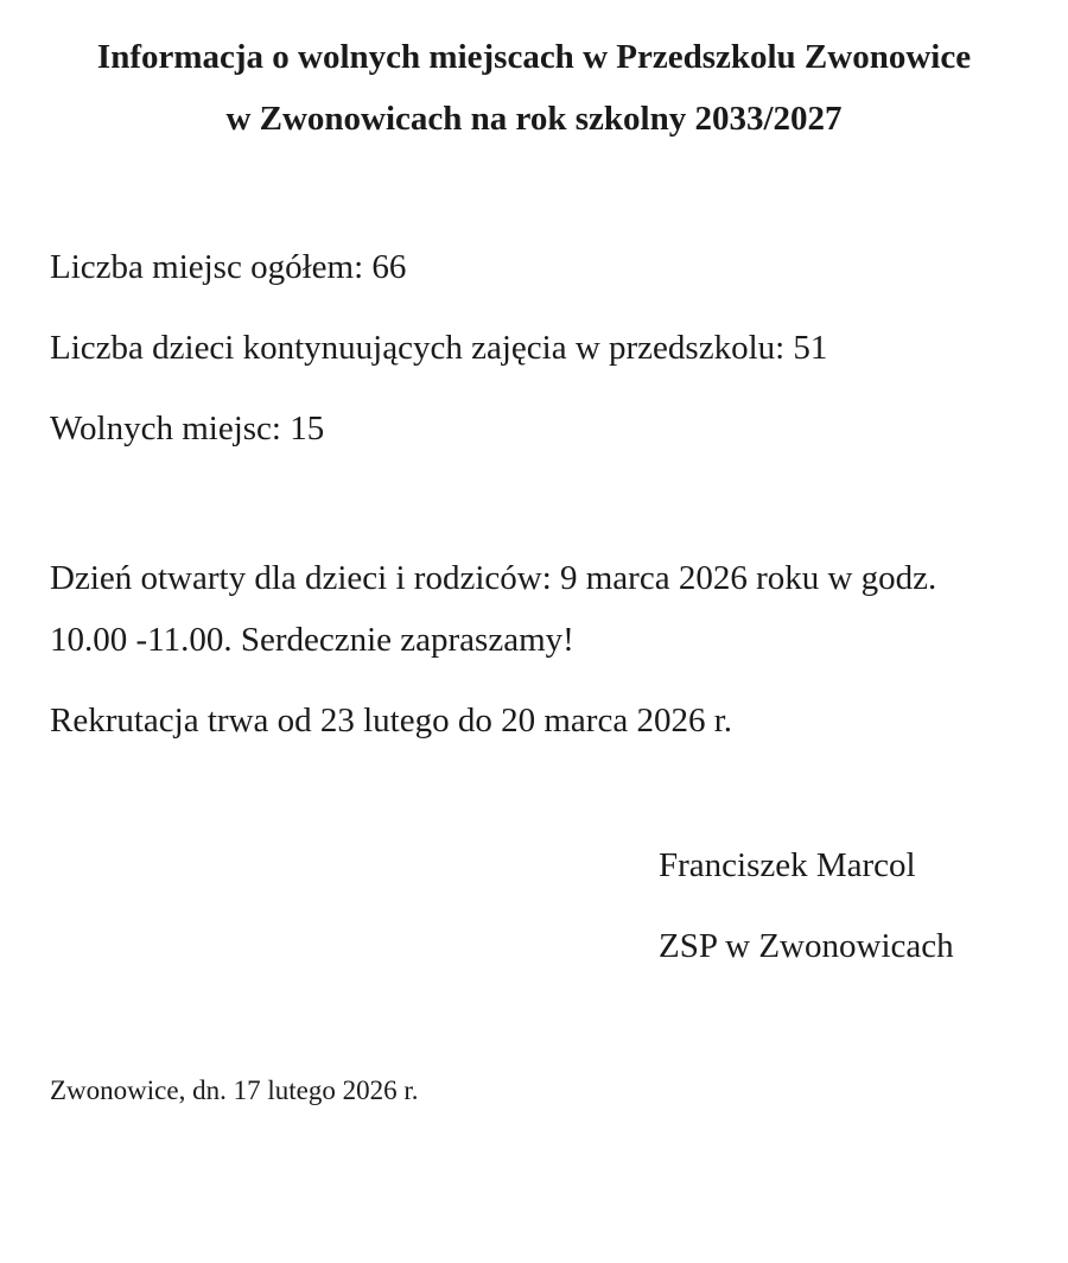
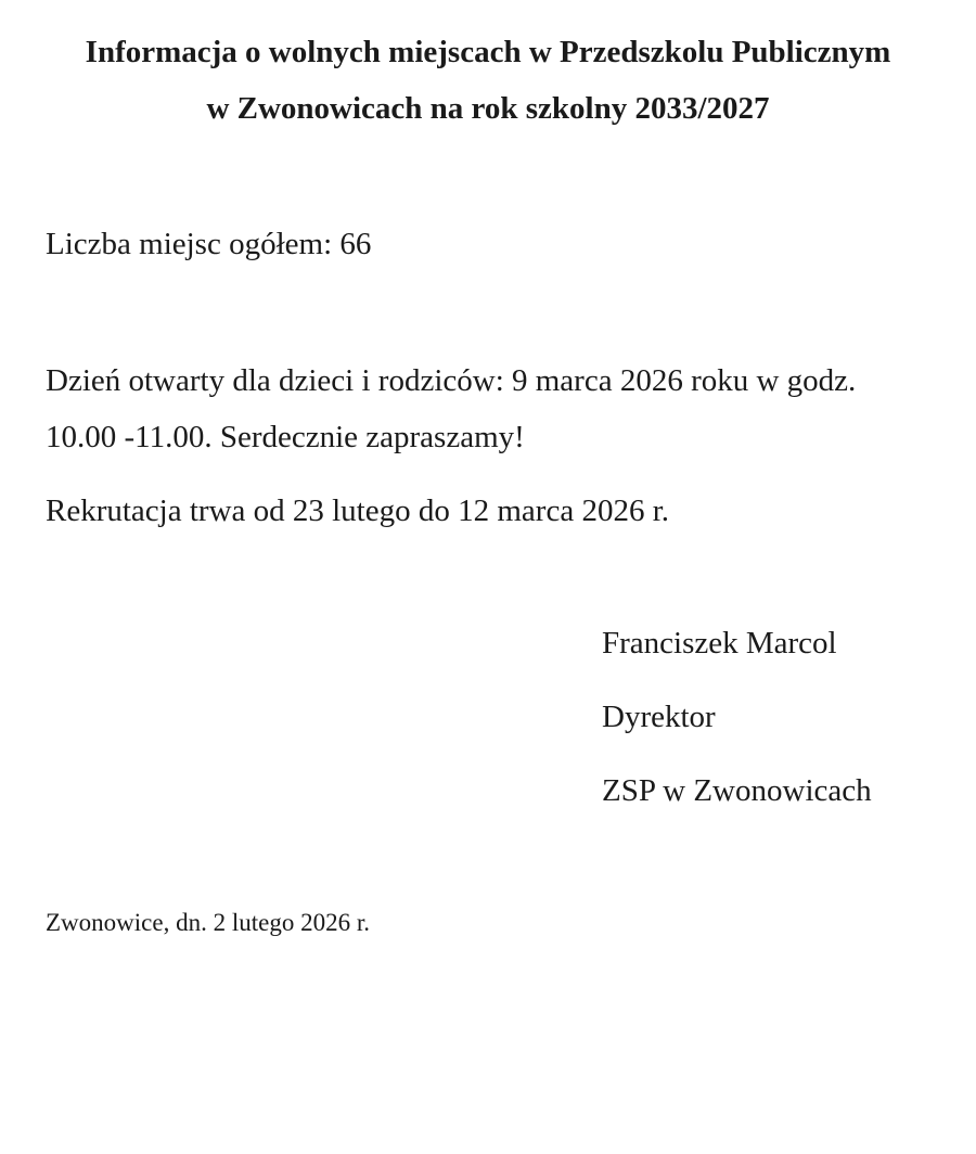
- Informacja o wolnych miejscach w Przedszkolu Zwonowice
+ Informacja o wolnych miejscach w Przedszkolu Publicznym
  w Zwonowicach na rok szkolny 2033/2027
  Liczba miejsc ogółem: 66
- Liczba dzieci kontynuujących zajęcia w przedszkolu: 51
- Wolnych miejsc: 15
  Dzień otwarty dla dzieci i rodziców: 9 marca 2026 roku w godz. 10.00 -11.00. Serdecznie zapraszamy!
- Rekrutacja trwa od 23 lutego do 20 marca 2026 r.
+ Rekrutacja trwa od 23 lutego do 12 marca 2026 r.
  Franciszek Marcol
+ Dyrektor
  ZSP w Zwonowicach
- Zwonowice, dn. 17 lutego 2026 r.
+ Zwonowice, dn. 2 lutego 2026 r.
